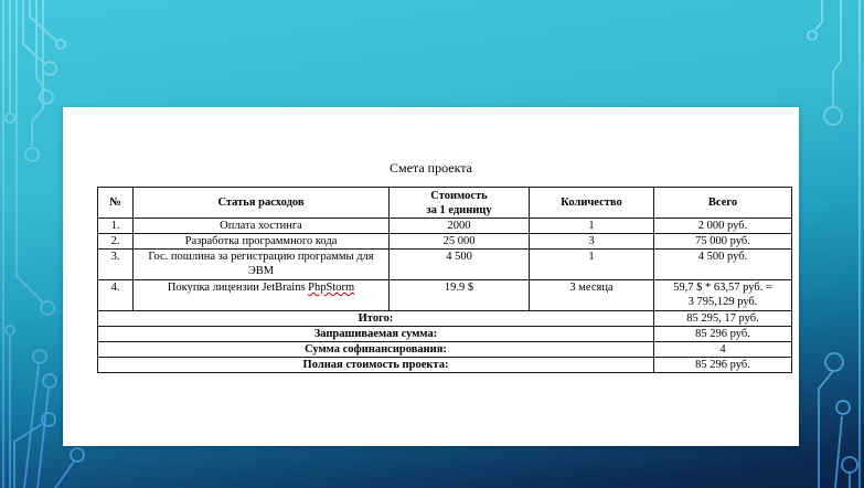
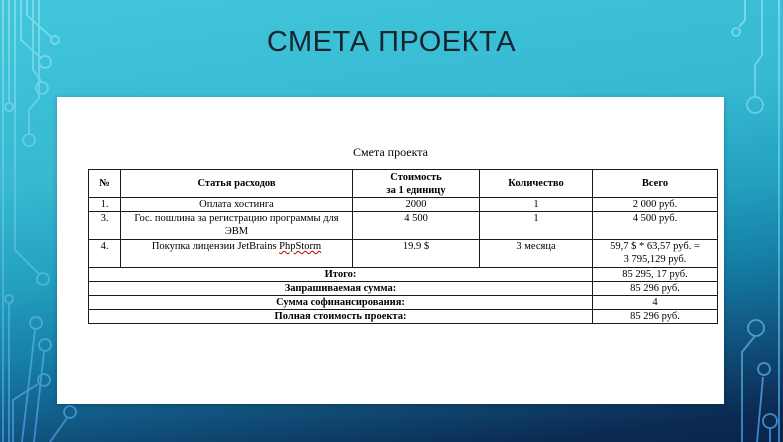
+ СМЕТА ПРОЕКТА
  Смета проекта
  №	Статья расходов	Стоимость за 1 единицу	Количество	Всего
  1.	Оплата хостинга	2000	1	2 000 руб.
- 2.	Разработка программного кода	25 000	3	75 000 руб.
  3.	Гос. пошлина за регистрацию программы для ЭВМ	4 500	1	4 500 руб.
  4.	Покупка лицензии JetBrains PhpStorm	19.9 $	3 месяца	59,7 $ * 63,57 руб. = 3 795,129 руб.
  Итого:	85 295, 17 руб.
  Запрашиваемая сумма:	85 296 руб.
  Сумма софинансирования:	4
  Полная стоимость проекта:	85 296 руб.
